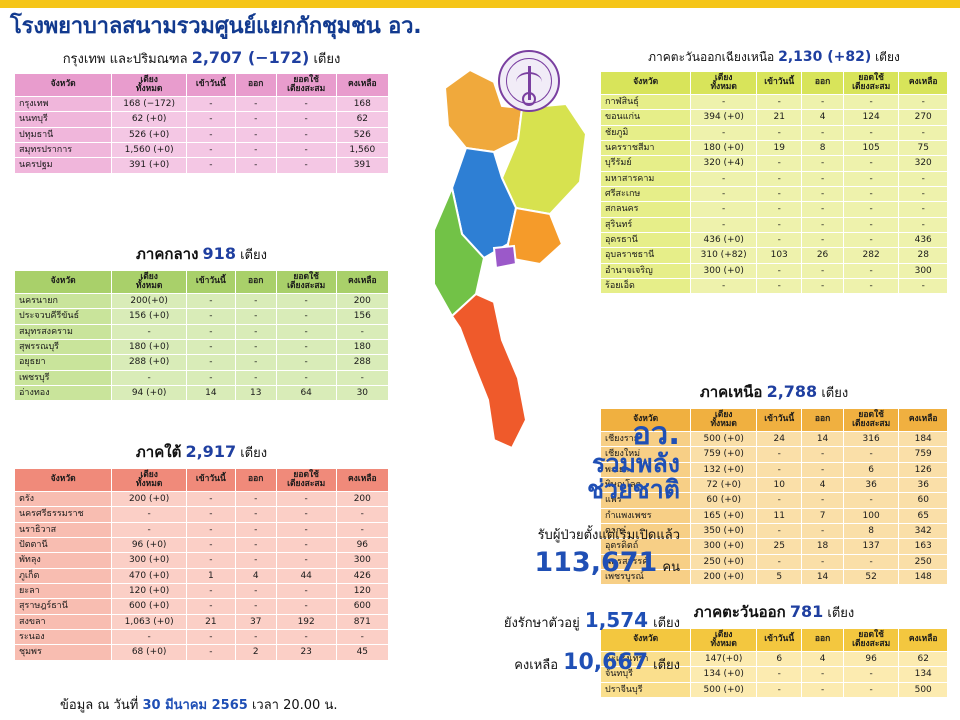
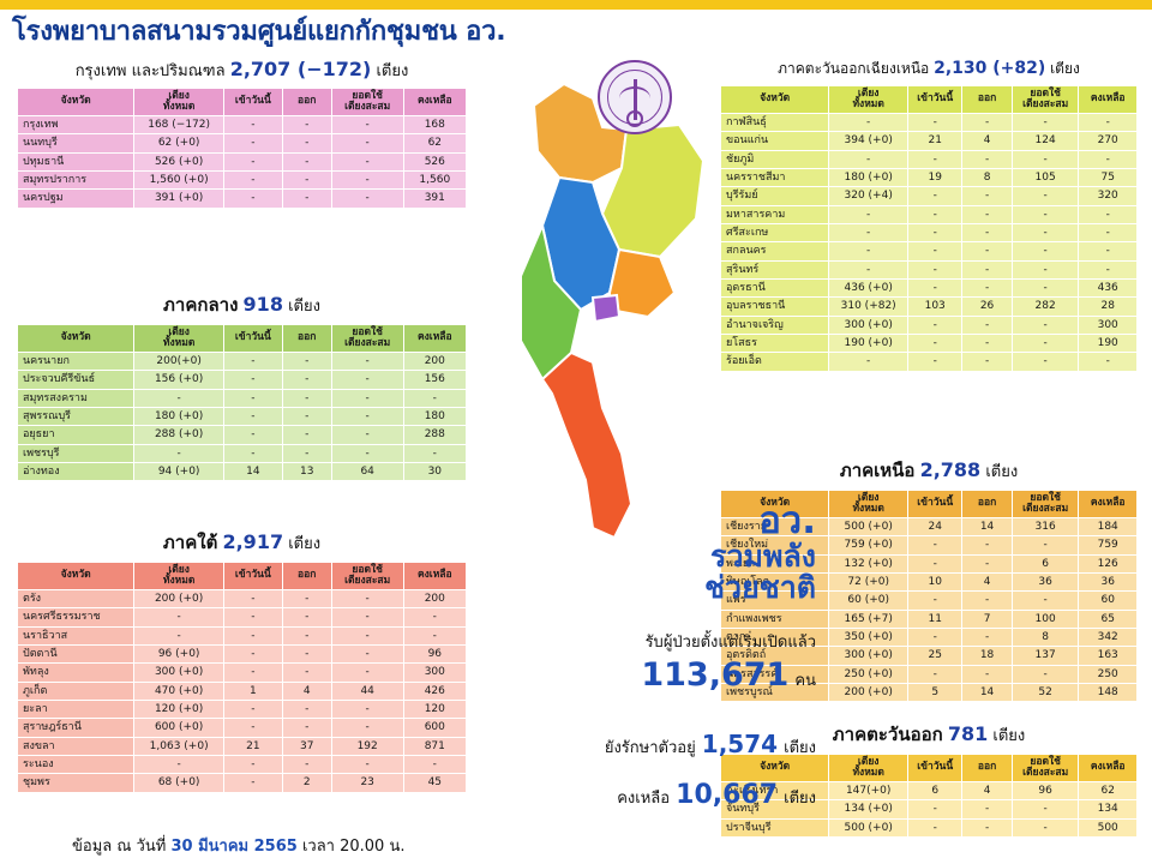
  โรงพยาบาลสนามรวมศูนย์แยกกักชุมชน อว.
  กรุงเทพ และปริมณฑล 2,707 (−172) เตียง
  จังหวัด	เตียงทั้งหมด	เข้าวันนี้	ออก	ยอดใช้เตียงสะสม	คงเหลือ
  กรุงเทพ	168 (−172)	-	-	-	168
  นนทบุรี	62 (+0)	-	-	-	62
  ปทุมธานี	526 (+0)	-	-	-	526
  สมุทรปราการ	1,560 (+0)	-	-	-	1,560
  นครปฐม	391 (+0)	-	-	-	391
  ภาคกลาง 918 เตียง
  จังหวัด	เตียงทั้งหมด	เข้าวันนี้	ออก	ยอดใช้เตียงสะสม	คงเหลือ
  นครนายก	200(+0)	-	-	-	200
  ประจวบคีรีขันธ์	156 (+0)	-	-	-	156
  สมุทรสงคราม	-	-	-	-	-
  สุพรรณบุรี	180 (+0)	-	-	-	180
  อยุธยา	288 (+0)	-	-	-	288
  เพชรบุรี	-	-	-	-	-
  อ่างทอง	94 (+0)	14	13	64	30
  ภาคใต้ 2,917 เตียง
  จังหวัด	เตียงทั้งหมด	เข้าวันนี้	ออก	ยอดใช้เตียงสะสม	คงเหลือ
  ตรัง	200 (+0)	-	-	-	200
  นครศรีธรรมราช	-	-	-	-	-
  นราธิวาส	-	-	-	-	-
  ปัตตานี	96 (+0)	-	-	-	96
  พัทลุง	300 (+0)	-	-	-	300
  ภูเก็ต	470 (+0)	1	4	44	426
  ยะลา	120 (+0)	-	-	-	120
  สุราษฎร์ธานี	600 (+0)	-	-	-	600
  สงขลา	1,063 (+0)	21	37	192	871
  ระนอง	-	-	-	-	-
  ชุมพร	68 (+0)	-	2	23	45
  ภาคตะวันออกเฉียงเหนือ 2,130 (+82) เตียง
  จังหวัด	เตียงทั้งหมด	เข้าวันนี้	ออก	ยอดใช้เตียงสะสม	คงเหลือ
  กาฬสินธุ์	-	-	-	-	-
  ขอนแก่น	394 (+0)	21	4	124	270
  ชัยภูมิ	-	-	-	-	-
  นครราชสีมา	180 (+0)	19	8	105	75
  บุรีรัมย์	320 (+4)	-	-	-	320
  มหาสารคาม	-	-	-	-	-
  ศรีสะเกษ	-	-	-	-	-
  สกลนคร	-	-	-	-	-
  สุรินทร์	-	-	-	-	-
  อุดรธานี	436 (+0)	-	-	-	436
  อุบลราชธานี	310 (+82)	103	26	282	28
  อำนาจเจริญ	300 (+0)	-	-	-	300
+ ยโสธร	190 (+0)	-	-	-	190
  ร้อยเอ็ด	-	-	-	-	-
  ภาคเหนือ 2,788 เตียง
  จังหวัด	เตียงทั้งหมด	เข้าวันนี้	ออก	ยอดใช้เตียงสะสม	คงเหลือ
  เชียงราย	500 (+0)	24	14	316	184
  เชียงใหม่	759 (+0)	-	-	-	759
  พะเยา	132 (+0)	-	-	6	126
  พิษณุโลก	72 (+0)	10	4	36	36
  แพร่	60 (+0)	-	-	-	60
- กำแพงเพชร	165 (+0)	11	7	100	65
+ กำแพงเพชร	165 (+7)	11	7	100	65
  ตาก	350 (+0)	-	-	8	342
  อุตรดิตถ์	300 (+0)	25	18	137	163
  นครสวรรค์	250 (+0)	-	-	-	250
  เพชรบูรณ์	200 (+0)	5	14	52	148
  ภาคตะวันออก 781 เตียง
  จังหวัด	เตียงทั้งหมด	เข้าวันนี้	ออก	ยอดใช้เตียงสะสม	คงเหลือ
  ฉะเชิงเทรา	147(+0)	6	4	96	62
  จันทบุรี	134 (+0)	-	-	-	134
  ปราจีนบุรี	500 (+0)	-	-	-	500
  อว.
  รวมพลัง
  ช่วยชาติ
  รับผู้ป่วยตั้งแต่เริ่มเปิดแล้ว
  113,671 คน
  ยังรักษาตัวอยู่ 1,574 เตียง
  คงเหลือ 10,667 เตียง
  ข้อมูล ณ วันที่ 30 มีนาคม 2565 เวลา 20.00 น.
